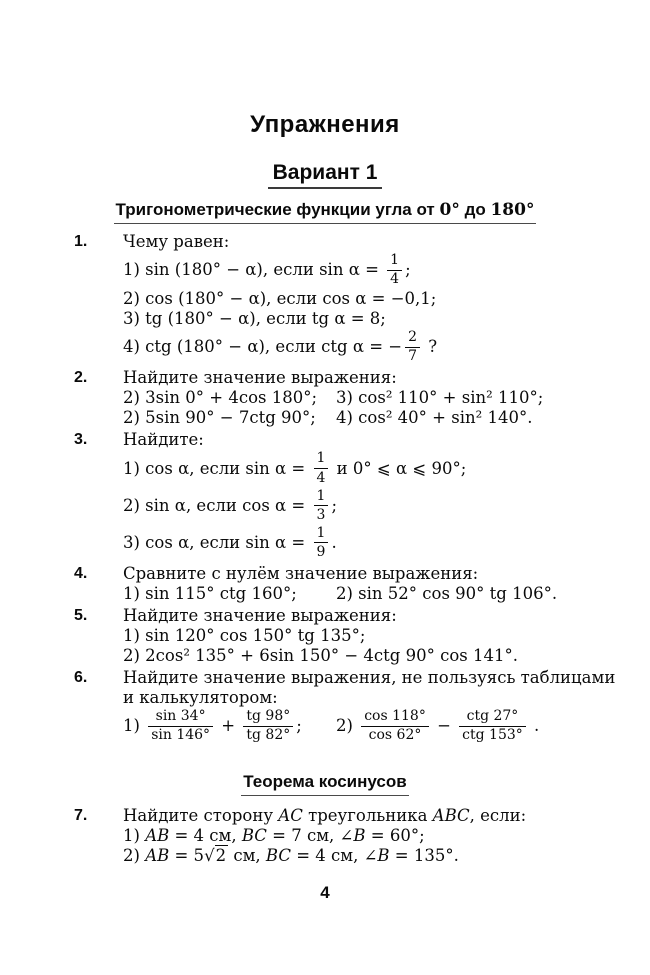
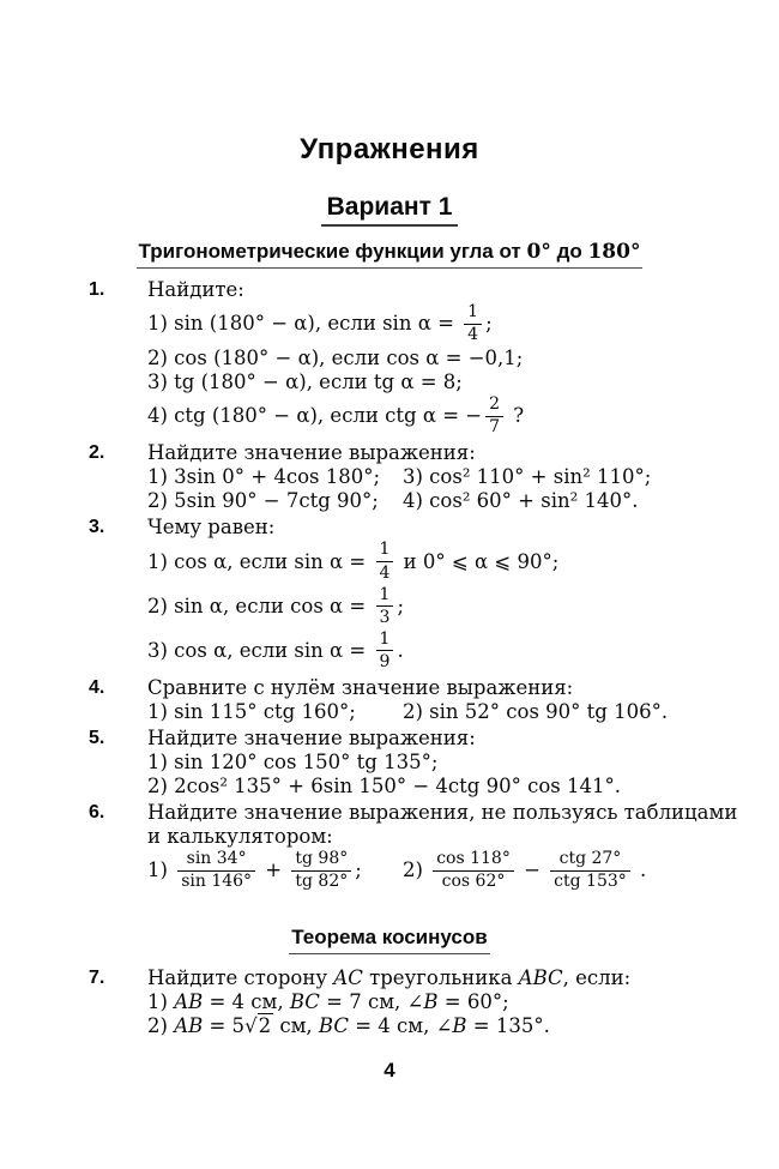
  Упражнения
  Вариант 1
  Тригонометрические функции угла от 0° до 180°
  1.
- Чему равен:
+ Найдите:
  1) sin (180° − α), если sin α =
  1
  4
  ;
  2) cos (180° − α), если cos α = −0,1;
  3) tg (180° − α), если tg α = 8;
  4) ctg (180° − α), если ctg α = −
  2
  7
  ?
  2.
  Найдите значение выражения:
- 2) 3sin 0° + 4cos 180°; 3) cos² 110° + sin² 110°;
+ 1) 3sin 0° + 4cos 180°; 3) cos² 110° + sin² 110°;
- 2) 5sin 90° − 7ctg 90°; 4) cos² 40° + sin² 140°.
+ 2) 5sin 90° − 7ctg 90°; 4) cos² 60° + sin² 140°.
  3.
- Найдите:
+ Чему равен:
  1) cos α, если sin α =
  1
  4
  и 0° ⩽ α ⩽ 90°;
  2) sin α, если cos α =
  1
  3
  ;
  3) cos α, если sin α =
  1
  9
  .
  4.
  Сравните с нулём значение выражения:
  1) sin 115° ctg 160°; 2) sin 52° cos 90° tg 106°.
  5.
  Найдите значение выражения:
  1) sin 120° cos 150° tg 135°;
  2) 2cos² 135° + 6sin 150° − 4ctg 90° cos 141°.
  6.
  Найдите значение выражения, не пользуясь таблицами
  и калькулятором:
  1)
  sin 34°
  sin 146°
  +
  tg 98°
  tg 82°
  ; 2)
  cos 118°
  cos 62°
  −
  ctg 27°
  ctg 153°
  .
  Теорема косинусов
  7.
  Найдите сторону AC треугольника ABC, если:
  1) AB = 4 см, BC = 7 см, ∠B = 60°;
  2) AB = 5√2 см, BC = 4 см, ∠B = 135°.
  4
